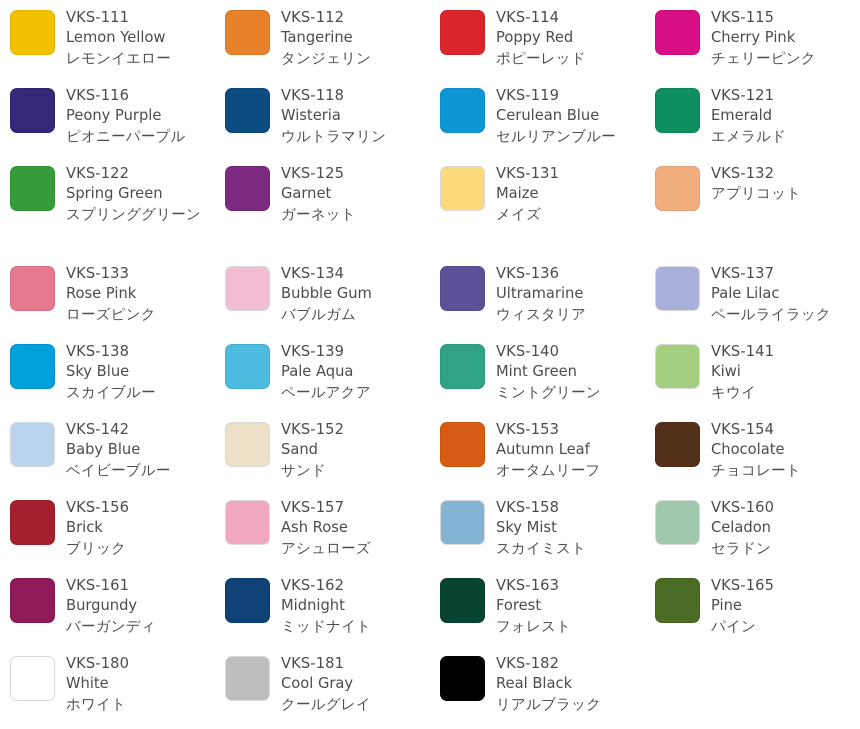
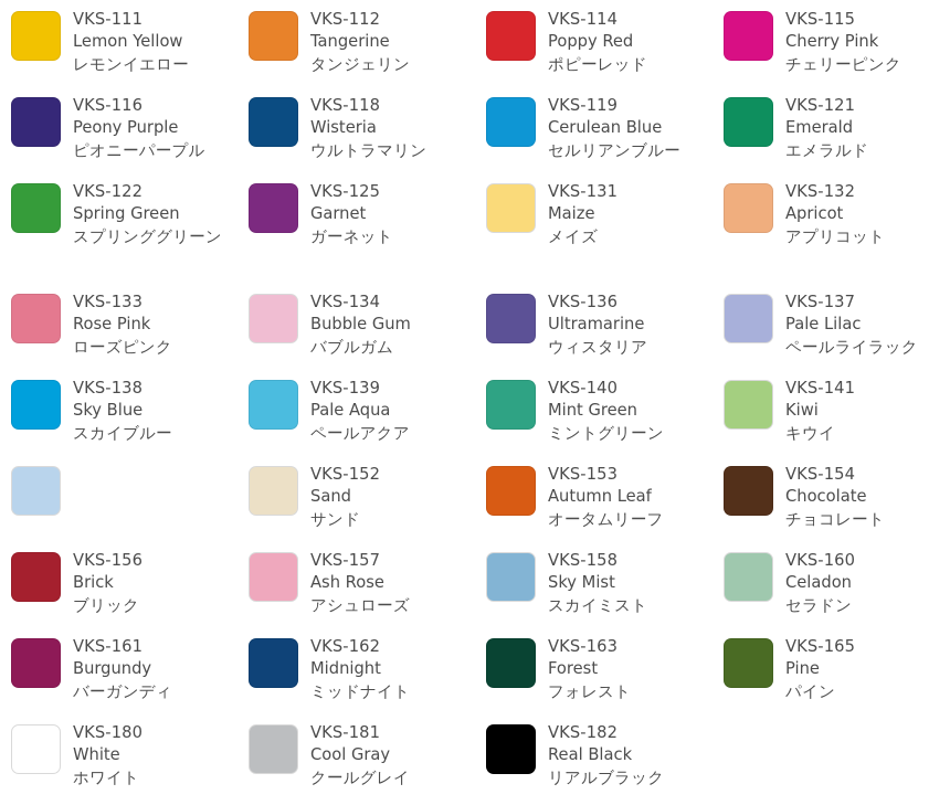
  VKS-111
  Lemon Yellow
  レモンイエロー
  VKS-112
  Tangerine
  タンジェリン
  VKS-114
  Poppy Red
  ポピーレッド
  VKS-115
  Cherry Pink
  チェリーピンク
  VKS-116
  Peony Purple
  ピオニーパープル
  VKS-118
  Wisteria
  ウルトラマリン
  VKS-119
  Cerulean Blue
  セルリアンブルー
  VKS-121
  Emerald
  エメラルド
  VKS-122
  Spring Green
  スプリンググリーン
  VKS-125
  Garnet
  ガーネット
  VKS-131
  Maize
  メイズ
  VKS-132
+ Apricot
  アプリコット
  VKS-133
  Rose Pink
  ローズピンク
  VKS-134
  Bubble Gum
  バブルガム
  VKS-136
  Ultramarine
  ウィスタリア
  VKS-137
  Pale Lilac
  ペールライラック
  VKS-138
  Sky Blue
  スカイブルー
  VKS-139
  Pale Aqua
  ペールアクア
  VKS-140
  Mint Green
  ミントグリーン
  VKS-141
  Kiwi
  キウイ
- VKS-142
- Baby Blue
- ベイビーブルー
  VKS-152
  Sand
  サンド
  VKS-153
  Autumn Leaf
  オータムリーフ
  VKS-154
  Chocolate
  チョコレート
  VKS-156
  Brick
  ブリック
  VKS-157
  Ash Rose
  アシュローズ
  VKS-158
  Sky Mist
  スカイミスト
  VKS-160
  Celadon
  セラドン
  VKS-161
  Burgundy
  バーガンディ
  VKS-162
  Midnight
  ミッドナイト
  VKS-163
  Forest
  フォレスト
  VKS-165
  Pine
  パイン
  VKS-180
  White
  ホワイト
  VKS-181
  Cool Gray
  クールグレイ
  VKS-182
  Real Black
  リアルブラック
